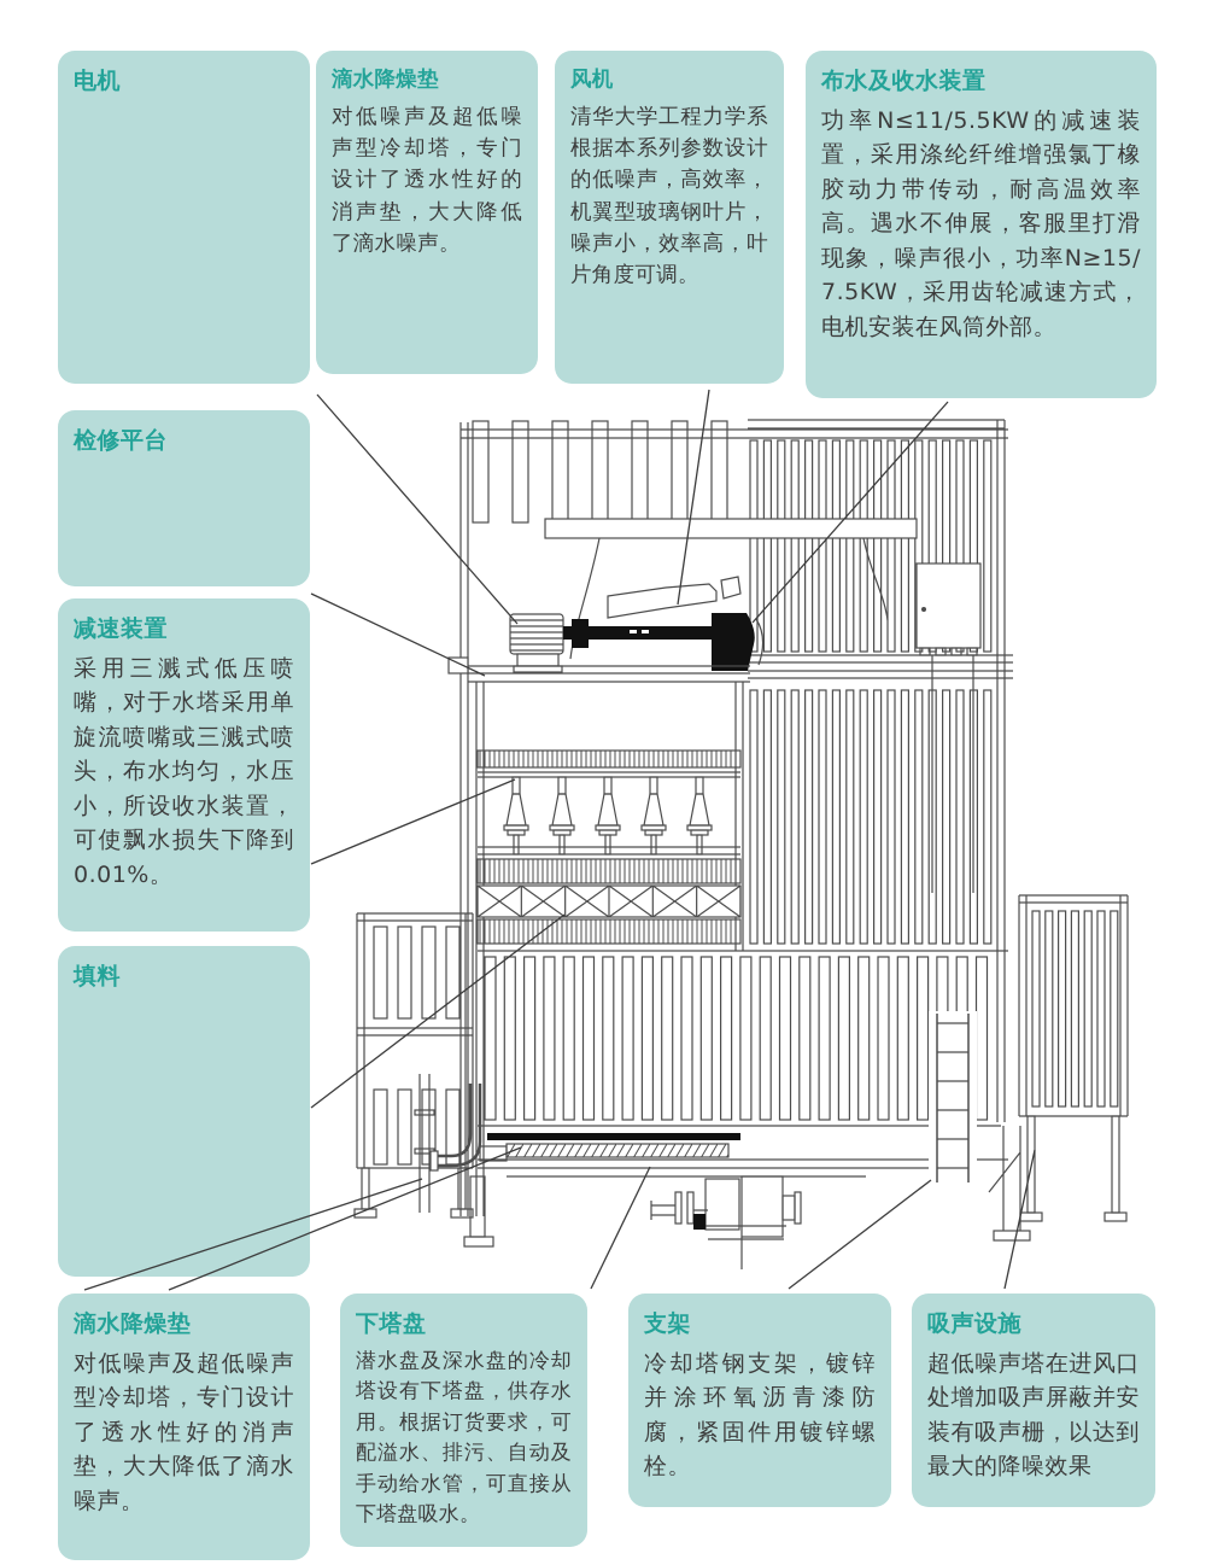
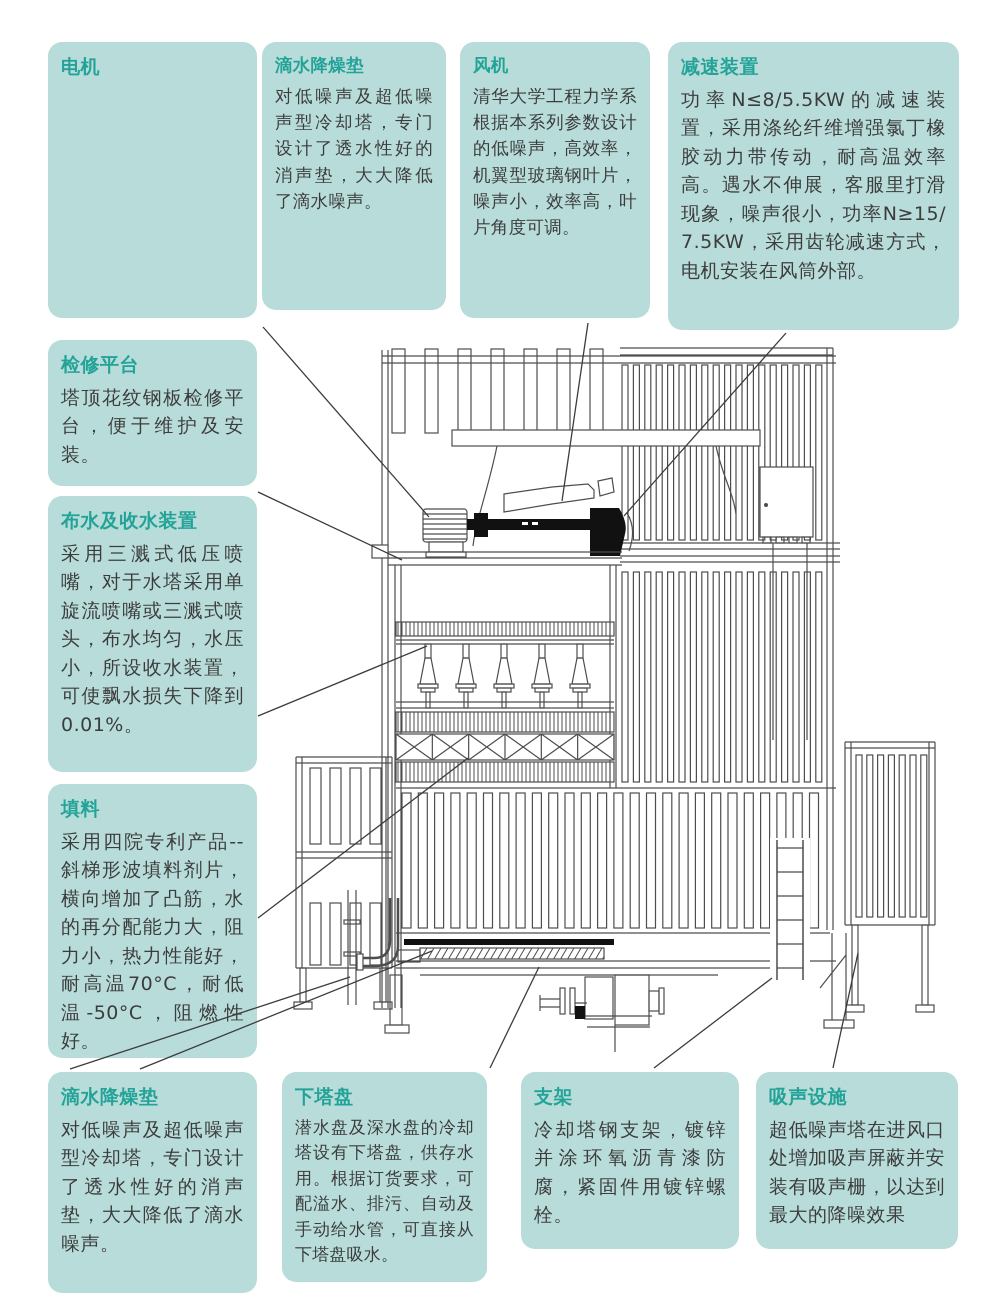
  电机
  滴水降燥垫
  对低噪声及超低噪声型冷却塔，专门设计了透水性好的消声垫，大大降低了滴水噪声。
  风机
  清华大学工程力学系根据本系列参数设计的低噪声，高效率，机翼型玻璃钢叶片，噪声小，效率高，叶片角度可调。
- 布水及收水装置
+ 减速装置
- 功率N≤11/5.5KW的减速装置，采用涤纶纤维增强氯丁橡胶动力带传动，耐高温效率高。遇水不伸展，客服里打滑现象，噪声很小，功率N≥15/7.5KW，采用齿轮减速方式，电机安装在风筒外部。
+ 功率N≤8/5.5KW的减速装置，采用涤纶纤维增强氯丁橡胶动力带传动，耐高温效率高。遇水不伸展，客服里打滑现象，噪声很小，功率N≥15/7.5KW，采用齿轮减速方式，电机安装在风筒外部。
  检修平台
+ 塔顶花纹钢板检修平台，便于维护及安装。
- 减速装置
+ 布水及收水装置
  采用三溅式低压喷嘴，对于水塔采用单旋流喷嘴或三溅式喷头，布水均匀，水压小，所设收水装置，可使飘水损失下降到0.01%。
  填料
+ 采用四院专利产品--斜梯形波填料剂片，横向增加了凸筋，水的再分配能力大，阻力小，热力性能好，耐高温70°C，耐低温-50°C，阻燃性好。
  滴水降燥垫
  对低噪声及超低噪声型冷却塔，专门设计了透水性好的消声垫，大大降低了滴水噪声。
  下塔盘
  潜水盘及深水盘的冷却塔设有下塔盘，供存水用。根据订货要求，可配溢水、排污、自动及手动给水管，可直接从下塔盘吸水。
  支架
  冷却塔钢支架，镀锌并涂环氧沥青漆防腐，紧固件用镀锌螺栓。
  吸声设施
  超低噪声塔在进风口处增加吸声屏蔽并安装有吸声栅，以达到最大的降噪效果
